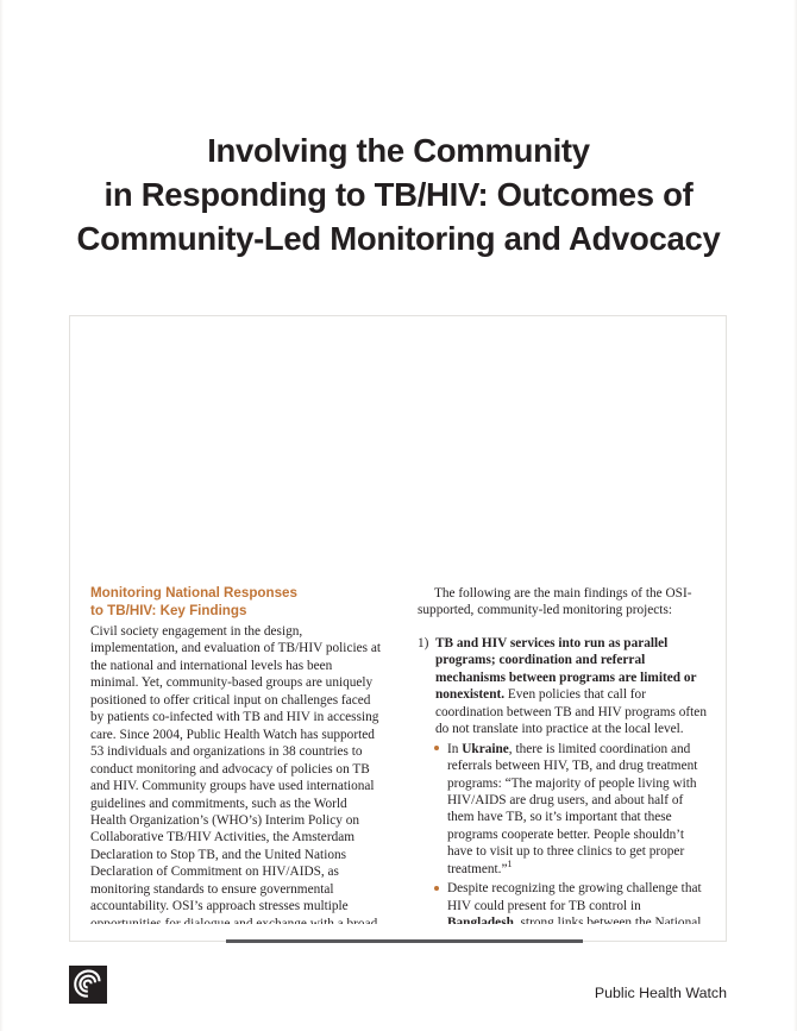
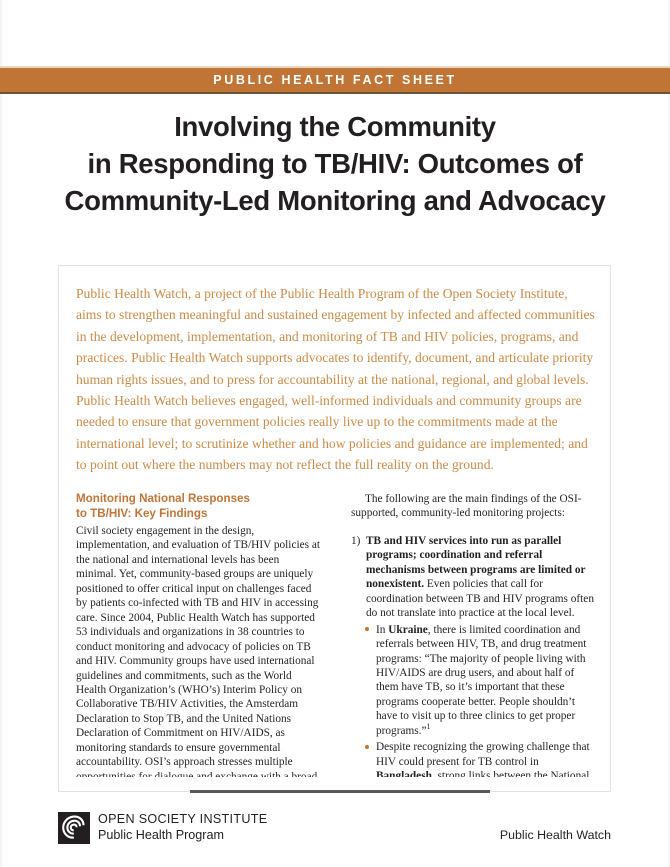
+ PUBLIC HEALTH FACT SHEET
  Involving the Community
  in Responding to TB/HIV: Outcomes of
  Community-Led Monitoring and Advocacy
+ Public Health Watch, a project of the Public Health Program of the Open Society Institute, aims to strengthen meaningful and sustained engagement by infected and affected communities in the development, implementation, and monitoring of TB and HIV policies, programs, and practices. Public Health Watch supports advocates to identify, document, and articulate priority human rights issues, and to press for account­ability at the national, regional, and global levels. Public Health Watch believes engaged, well-informed individuals and community groups are needed to ensure that government policies really live up to the commitments made at the international level; to scrutinize whether and how policies and guidance are implemented; and to point out where the numbers may not reflect the full reality on the ground.
  Monitoring National Responses
  to TB/HIV: Key Findings
  Civil society engagement in the design, implementation, and evaluation of TB/HIV policies at the national and international levels has been minimal. Yet, community-based groups are uniquely positioned to offer critical input on challenges faced by patients co-infected with TB and HIV in accessing care. Since 2004, Public Health Watch has supported 53 individuals and organizations in 38 countries to conduct monitoring and advocacy of policies on TB and HIV. Community groups have used international guidelines and commitments, such as the World Health Organization’s (WHO’s) Interim Policy on Collaborative TB/HIV Activities, the Amsterdam Declaration to Stop TB, and the United Nations Declaration of Commitment on HIV/AIDS, as monitoring standards to ensure governmental accountability. OSI’s approach stresses multiple opportunities for dialogue and exchange with a broad
  The following are the main findings of the OSI-supported, community-led monitoring projects:
  1)
  TB and HIV services into run as parallel programs; coordination and referral mechanisms between programs are limited or nonexistent. Even policies that call for coordination between TB and HIV programs often do not translate into practice at the local level.
- In Ukraine, there is limited coordination and referrals between HIV, TB, and drug treatment programs: “The majority of people living with HIV/AIDS are drug users, and about half of them have TB, so it’s important that these programs cooperate better. People shouldn’t have to visit up to three clinics to get proper treatment.”1
+ In Ukraine, there is limited coordination and referrals between HIV, TB, and drug treatment programs: “The majority of people living with HIV/AIDS are drug users, and about half of them have TB, so it’s important that these programs cooperate better. People shouldn’t have to visit up to three clinics to get proper programs.”1
  Despite recognizing the growing challenge that HIV could present for TB control in Bangladesh, strong links between the National
+ OPEN SOCIETY INSTITUTE
+ Public Health Program
  Public Health Watch
